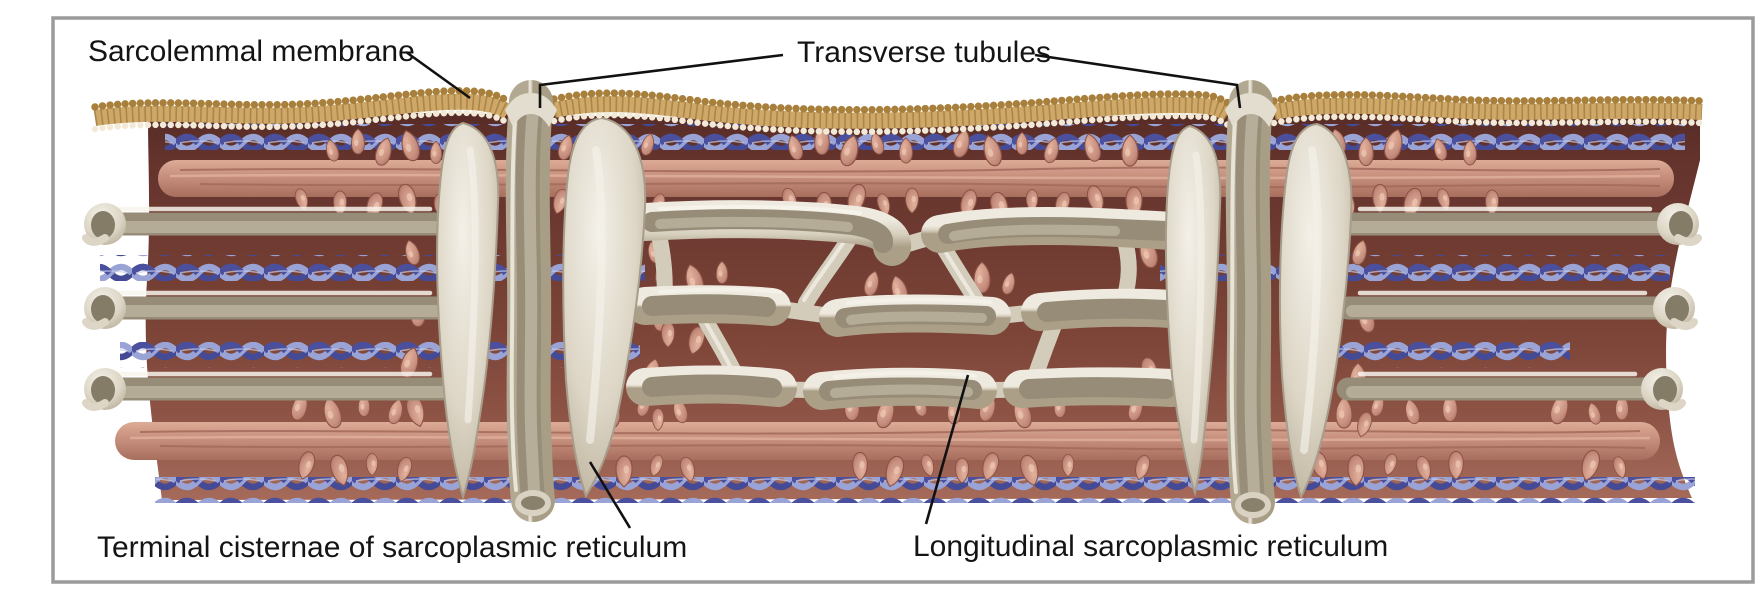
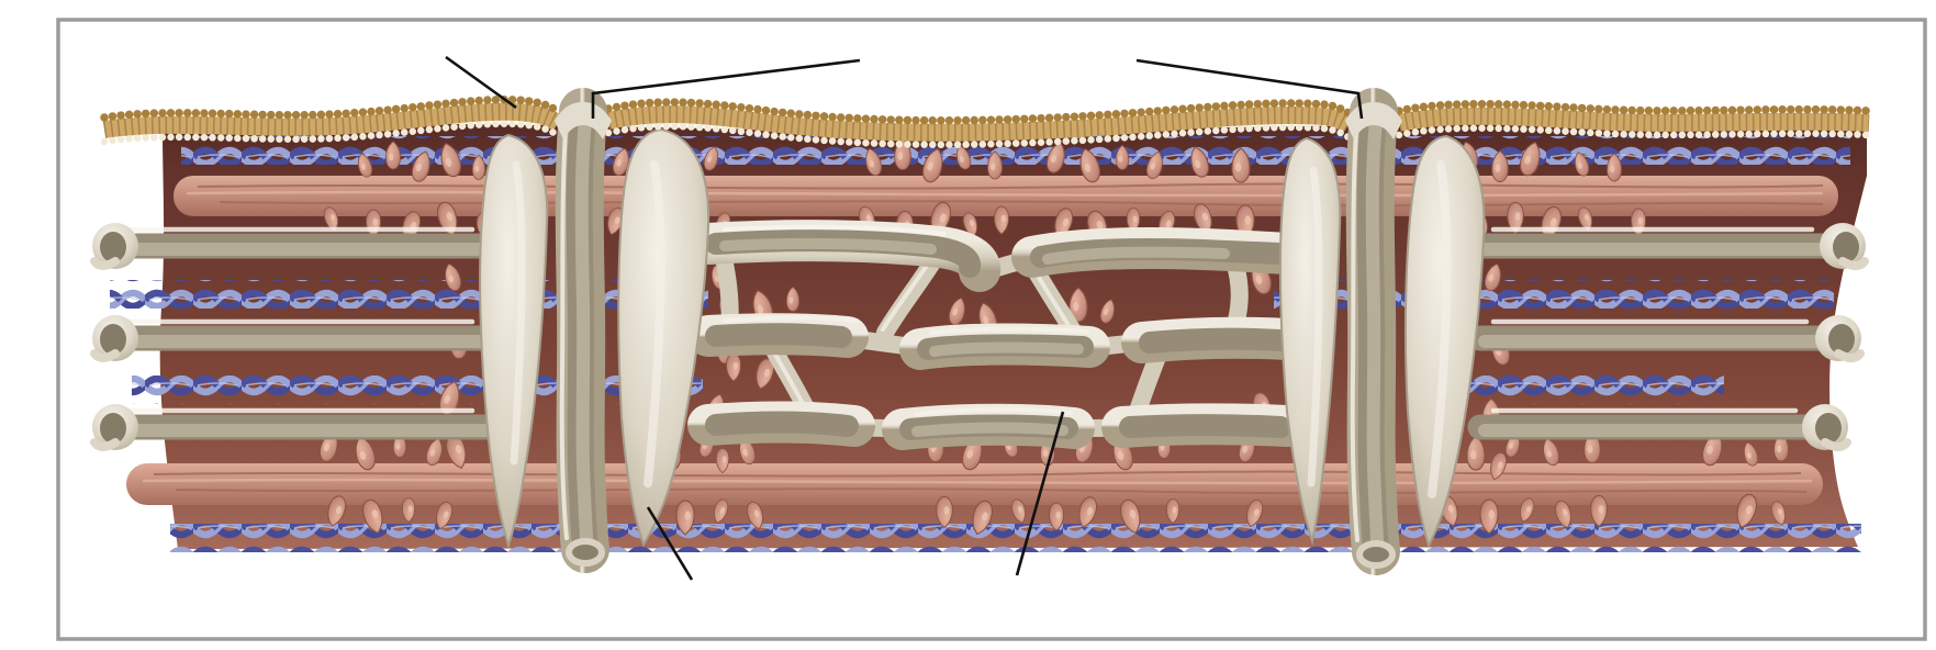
- Sarcolemmal membrane
- Transverse tubules
- Terminal cisternae of sarcoplasmic reticulum
- Longitudinal sarcoplasmic reticulum
